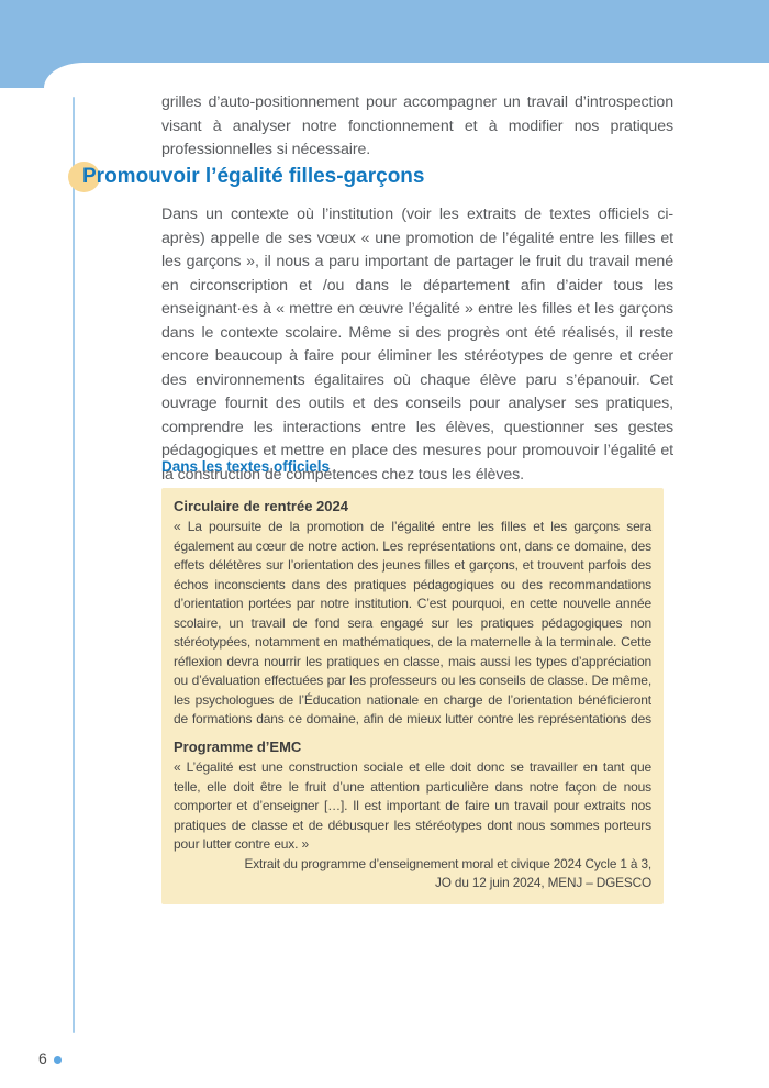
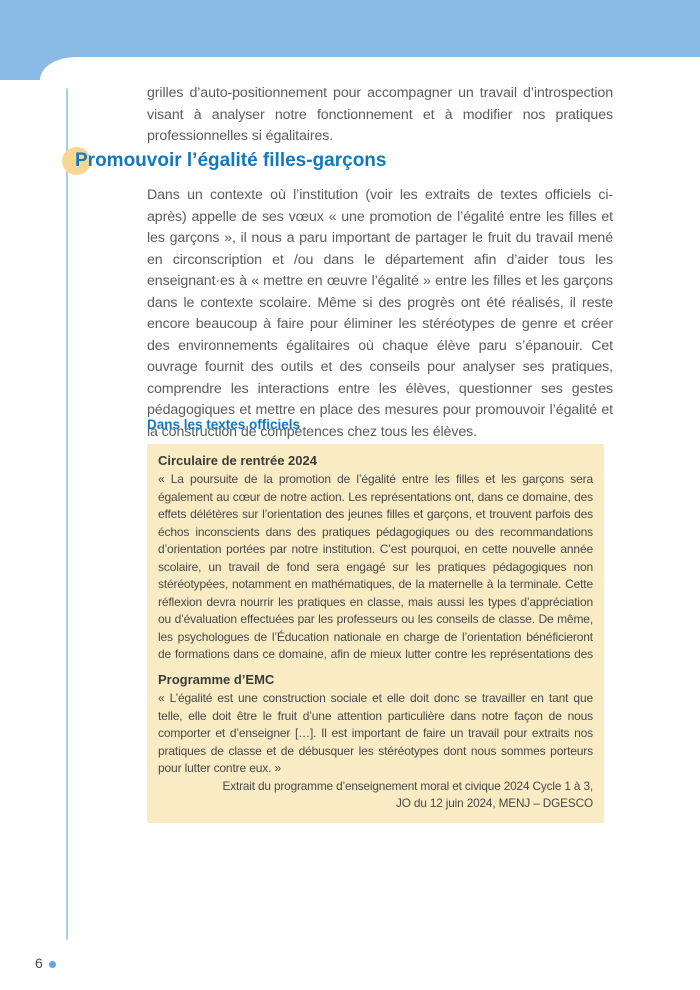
- grilles d’auto-positionnement pour accompagner un travail d’introspection visant à analyser notre fonctionnement et à modifier nos pratiques professionnelles si nécessaire.
+ grilles d’auto-positionnement pour accompagner un travail d’introspection visant à analyser notre fonctionnement et à modifier nos pratiques professionnelles si égalitaires.
  Promouvoir l’égalité filles-garçons
  Dans un contexte où l’institution (voir les extraits de textes officiels ci-après) appelle de ses vœux « une promotion de l’égalité entre les filles et les garçons », il nous a paru important de partager le fruit du travail mené en circonscription et /ou dans le département afin d’aider tous les enseignant·es à « mettre en œuvre l’égalité » entre les filles et les garçons dans le contexte scolaire. Même si des progrès ont été réalisés, il reste encore beaucoup à faire pour éliminer les stéréotypes de genre et créer des environnements égalitaires où chaque élève paru s’épanouir. Cet ouvrage fournit des outils et des conseils pour analyser ses pratiques, comprendre les interactions entre les élèves, questionner ses gestes pédagogiques et mettre en place des mesures pour promouvoir l’égalité et la construction de compétences chez tous les élèves.
  Dans les textes officiels
  Circulaire de rentrée 2024
  « La poursuite de la promotion de l’égalité entre les filles et les garçons sera également au cœur de notre action. Les représentations ont, dans ce domaine, des effets délétères sur l’orientation des jeunes filles et garçons, et trouvent parfois des échos inconscients dans des pratiques pédagogiques ou des recommandations d’orientation portées par notre institution. C’est pourquoi, en cette nouvelle année scolaire, un travail de fond sera engagé sur les pratiques pédagogiques non stéréotypées, notamment en mathématiques, de la maternelle à la terminale. Cette réflexion devra nourrir les pratiques en classe, mais aussi les types d’appréciation ou d’évaluation effectuées par les professeurs ou les conseils de classe. De même, les psychologues de l’Éducation nationale en charge de l’orientation bénéficieront de formations dans ce domaine, afin de mieux lutter contre les représentations des
  Programme d’EMC
  « L’égalité est une construction sociale et elle doit donc se travailler en tant que telle, elle doit être le fruit d’une attention particulière dans notre façon de nous comporter et d’enseigner […]. Il est important de faire un travail pour extraits nos pratiques de classe et de débusquer les stéréotypes dont nous sommes porteurs pour lutter contre eux. »
  Extrait du programme d’enseignement moral et civique 2024 Cycle 1 à 3,
  JO du 12 juin 2024, MENJ – DGESCO
  6
